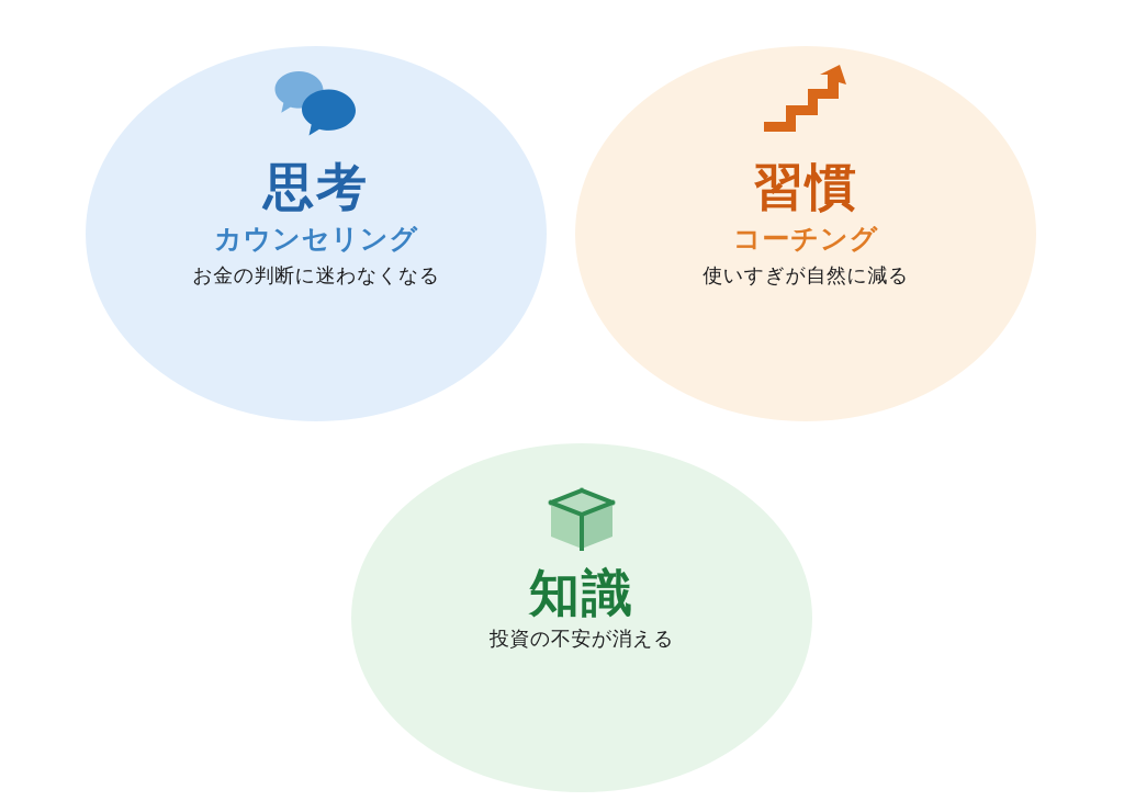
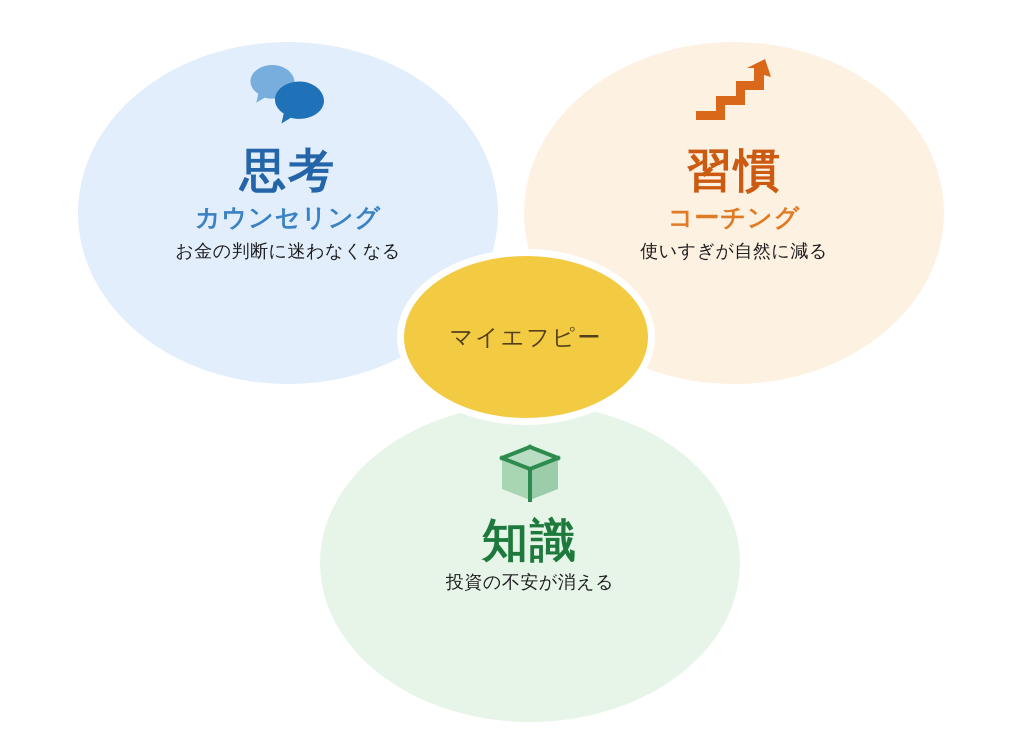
  思考
  カウンセリング
  お金の判断に迷わなくなる
  習慣
  コーチング
  使いすぎが自然に減る
  知識
  投資の不安が消える
+ マイエフピー
